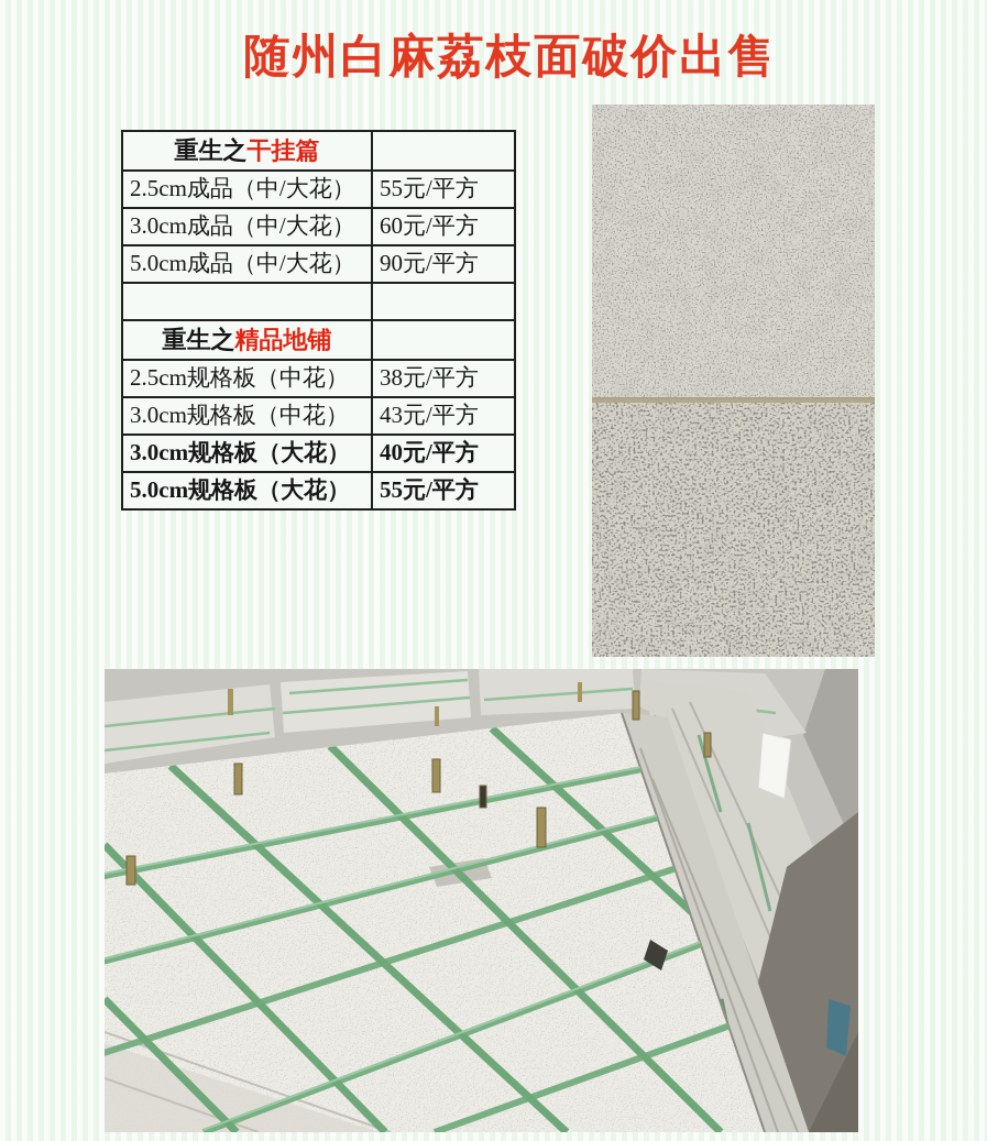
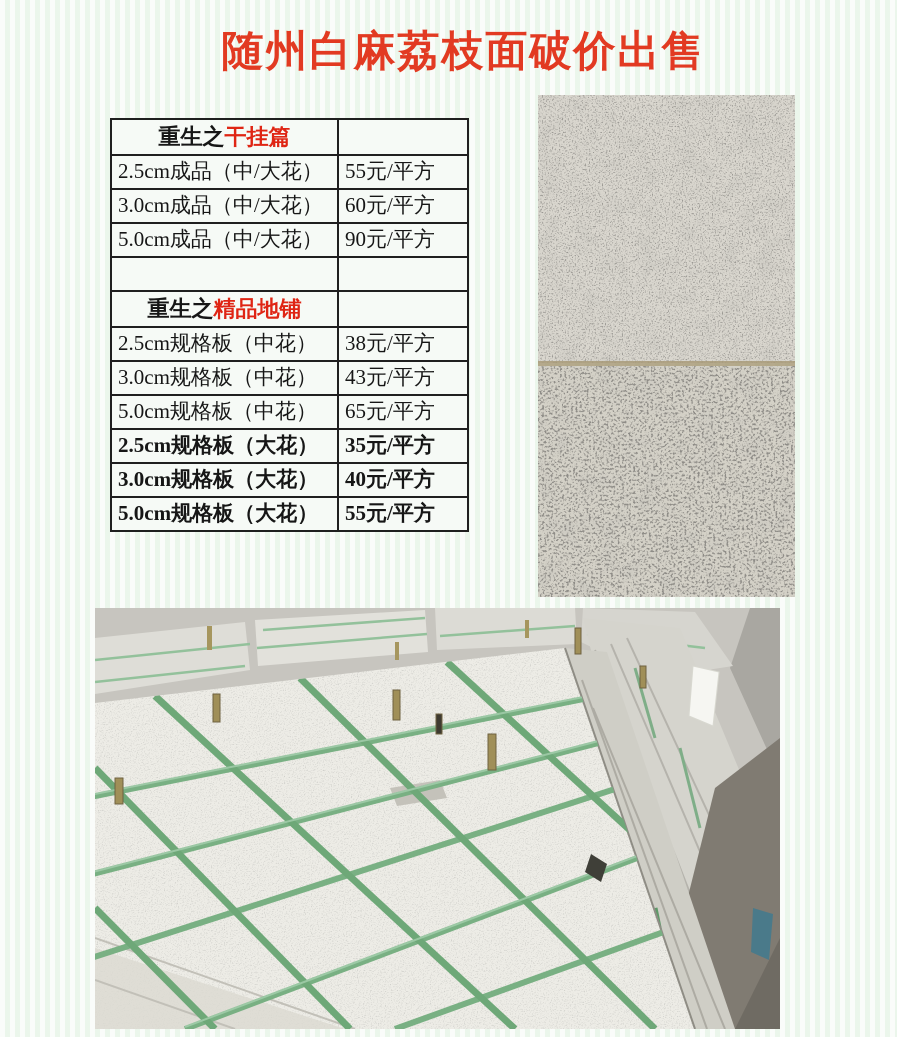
  随州白麻荔枝面破价出售
  重生之干挂篇
  2.5cm成品（中/大花）	55元/平方
  3.0cm成品（中/大花）	60元/平方
  5.0cm成品（中/大花）	90元/平方
  重生之精品地铺
  2.5cm规格板（中花）	38元/平方
  3.0cm规格板（中花）	43元/平方
+ 5.0cm规格板（中花）	65元/平方
+ 2.5cm规格板（大花）	35元/平方
  3.0cm规格板（大花）	40元/平方
  5.0cm规格板（大花）	55元/平方
